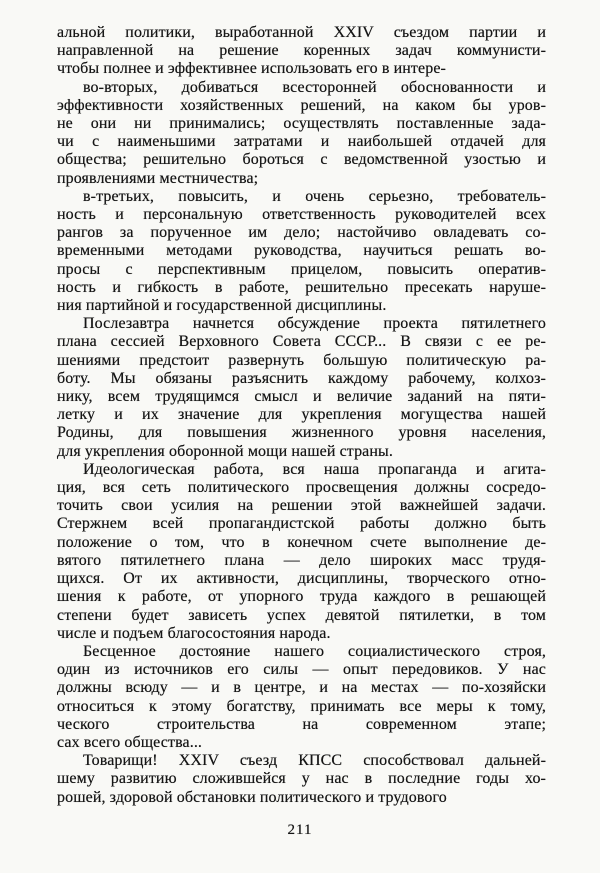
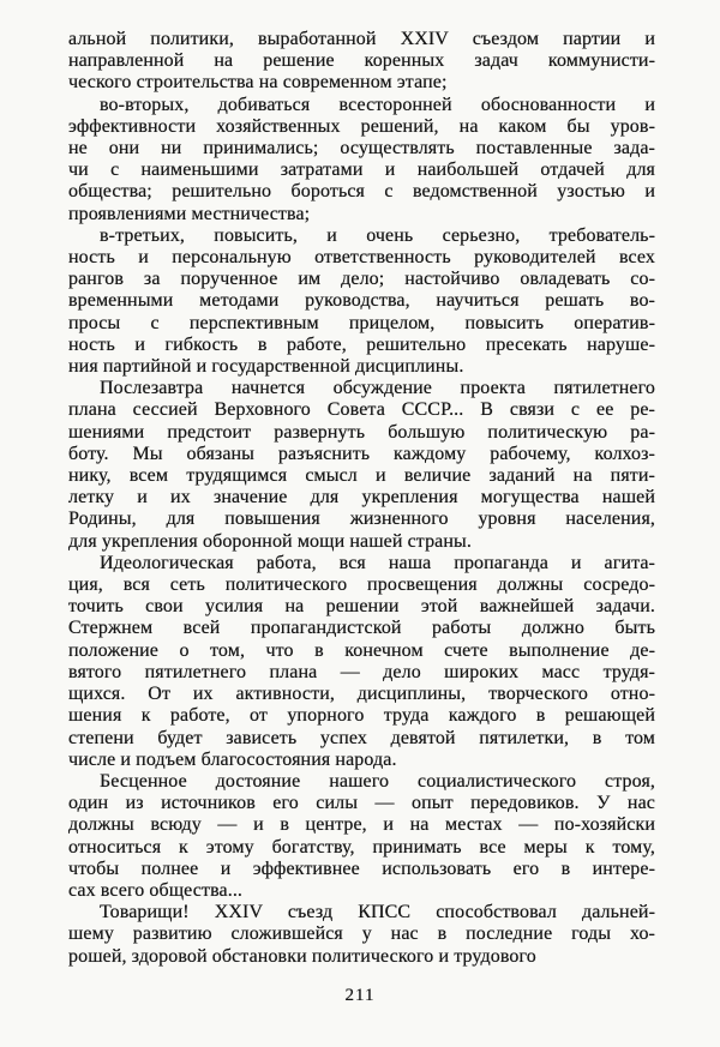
  альной политики, выработанной XXIV съездом партии и
  направленной на решение коренных задач коммунисти-
- чтобы полнее и эффективнее использовать его в интере-
+ ческого строительства на современном этапе;
  во-вторых, добиваться всесторонней обоснованности и
  эффективности хозяйственных решений, на каком бы уров-
  не они ни принимались; осуществлять поставленные зада-
  чи с наименьшими затратами и наибольшей отдачей для
  общества; решительно бороться с ведомственной узостью и
  проявлениями местничества;
  в-третьих, повысить, и очень серьезно, требователь-
  ность и персональную ответственность руководителей всех
  рангов за порученное им дело; настойчиво овладевать со-
  временными методами руководства, научиться решать во-
  просы с перспективным прицелом, повысить оператив-
  ность и гибкость в работе, решительно пресекать наруше-
  ния партийной и государственной дисциплины.
  Послезавтра начнется обсуждение проекта пятилетнего
  плана сессией Верховного Совета СССР... В связи с ее ре-
  шениями предстоит развернуть большую политическую ра-
  боту. Мы обязаны разъяснить каждому рабочему, колхоз-
  нику, всем трудящимся смысл и величие заданий на пяти-
  летку и их значение для укрепления могущества нашей
  Родины, для повышения жизненного уровня населения,
  для укрепления оборонной мощи нашей страны.
  Идеологическая работа, вся наша пропаганда и агита-
  ция, вся сеть политического просвещения должны сосредо-
  точить свои усилия на решении этой важнейшей задачи.
  Стержнем всей пропагандистской работы должно быть
  положение о том, что в конечном счете выполнение де-
  вятого пятилетнего плана — дело широких масс трудя-
  щихся. От их активности, дисциплины, творческого отно-
  шения к работе, от упорного труда каждого в решающей
  степени будет зависеть успех девятой пятилетки, в том
  числе и подъем благосостояния народа.
  Бесценное достояние нашего социалистического строя,
  один из источников его силы — опыт передовиков. У нас
  должны всюду — и в центре, и на местах — по-хозяйски
  относиться к этому богатству, принимать все меры к тому,
- ческого строительства на современном этапе;
+ чтобы полнее и эффективнее использовать его в интере-
  сах всего общества...
  Товарищи! XXIV съезд КПСС способствовал дальней-
  шему развитию сложившейся у нас в последние годы хо-
  рошей, здоровой обстановки политического и трудового
  211
